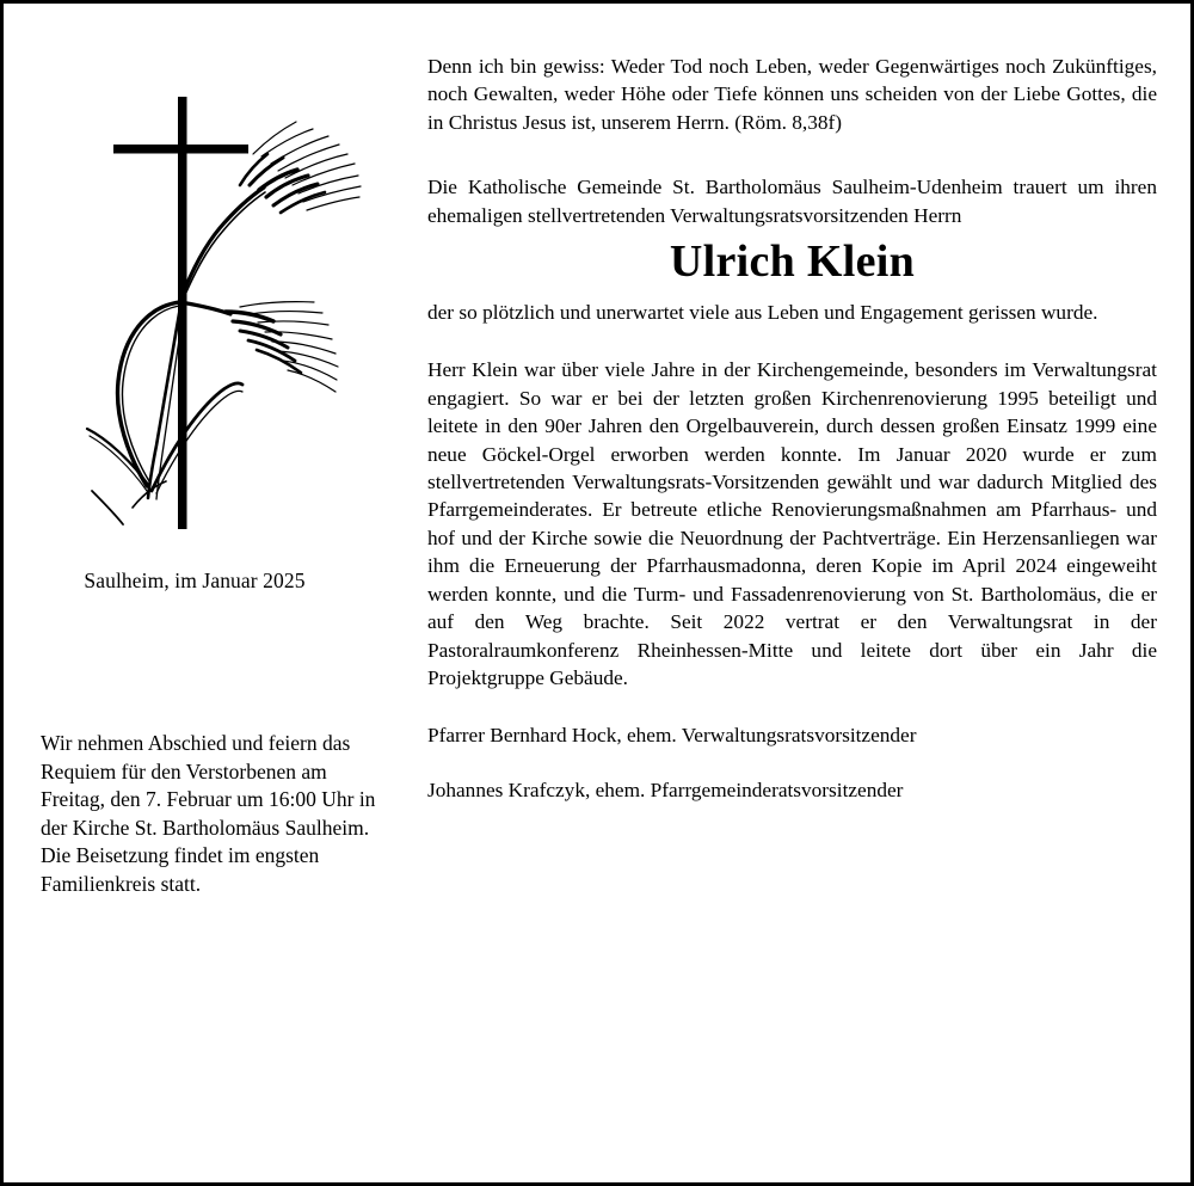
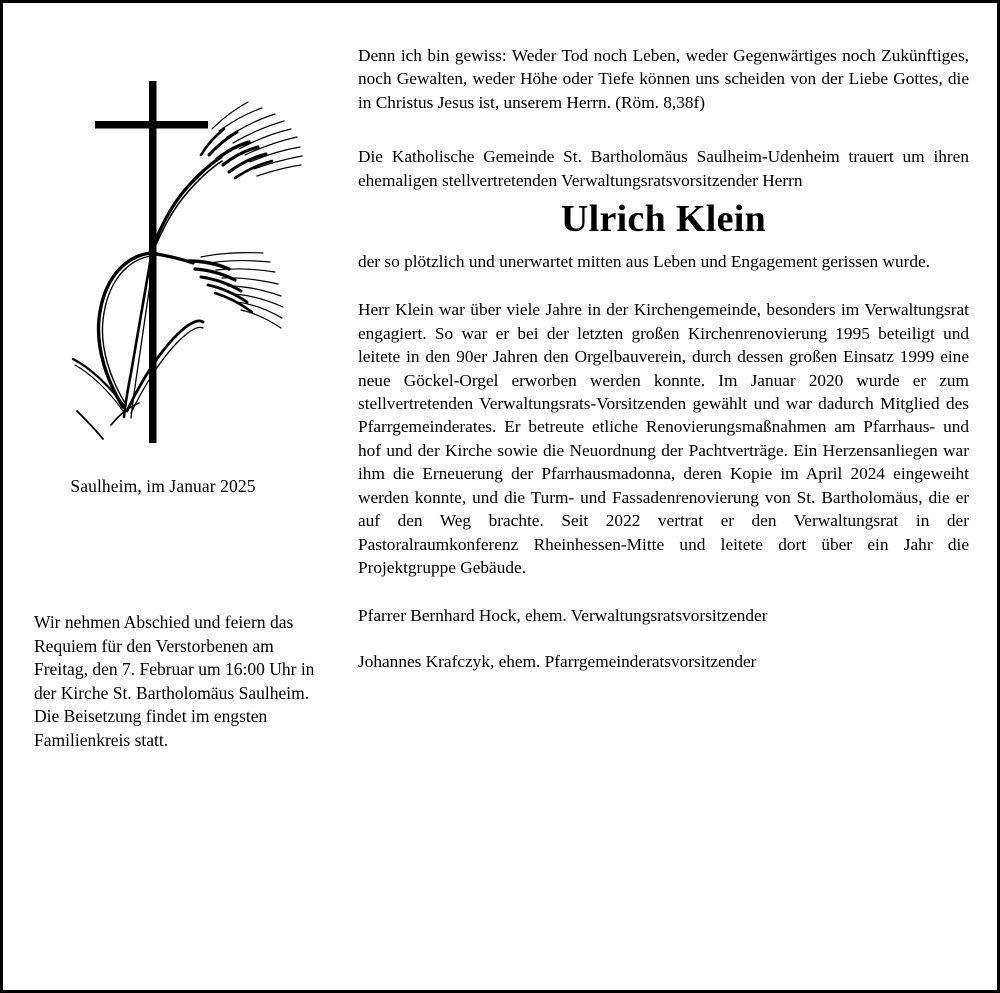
  Saulheim, im Januar 2025
  Wir nehmen Abschied und feiern das Requiem für den Verstorbenen am Freitag, den 7. Februar um 16:00 Uhr in der Kirche St. Bartholomäus Saulheim. Die Beisetzung findet im engsten Familienkreis statt.
  Denn ich bin gewiss: Weder Tod noch Leben, weder Gegenwärtiges noch Zukünftiges, noch Gewalten, weder Höhe oder Tiefe können uns scheiden von der Liebe Gottes, die in Christus Jesus ist, unserem Herrn. (Röm. 8,38f)
- Die Katholische Gemeinde St. Bartholomäus Saulheim-Udenheim trauert um ihren ehemaligen stellvertretenden Verwaltungsratsvorsitzenden Herrn
+ Die Katholische Gemeinde St. Bartholomäus Saulheim-Udenheim trauert um ihren ehemaligen stellvertretenden Verwaltungsratsvorsitzender Herrn
  Ulrich Klein
- der so plötzlich und unerwartet viele aus Leben und Engagement gerissen wurde.
+ der so plötzlich und unerwartet mitten aus Leben und Engagement gerissen wurde.
  Herr Klein war über viele Jahre in der Kirchengemeinde, besonders im Verwaltungsrat engagiert. So war er bei der letzten großen Kirchenrenovierung 1995 beteiligt und leitete in den 90er Jahren den Orgelbauverein, durch dessen großen Einsatz 1999 eine neue Göckel-Orgel erworben werden konnte. Im Januar 2020 wurde er zum stellvertretenden Verwaltungsrats-Vorsitzenden gewählt und war dadurch Mitglied des Pfarrgemeinderates. Er betreute etliche Renovierungsmaßnahmen am Pfarrhaus- und hof und der Kirche sowie die Neuordnung der Pachtverträge. Ein Herzensanliegen war ihm die Erneuerung der Pfarrhausmadonna, deren Kopie im April 2024 eingeweiht werden konnte, und die Turm- und Fassadenrenovierung von St. Bartholomäus, die er auf den Weg brachte. Seit 2022 vertrat er den Verwaltungsrat in der Pastoralraumkonferenz Rheinhessen-Mitte und leitete dort über ein Jahr die Projektgruppe Gebäude.
  Pfarrer Bernhard Hock, ehem. Verwaltungsratsvorsitzender
  Johannes Krafczyk, ehem. Pfarrgemeinderatsvorsitzender
